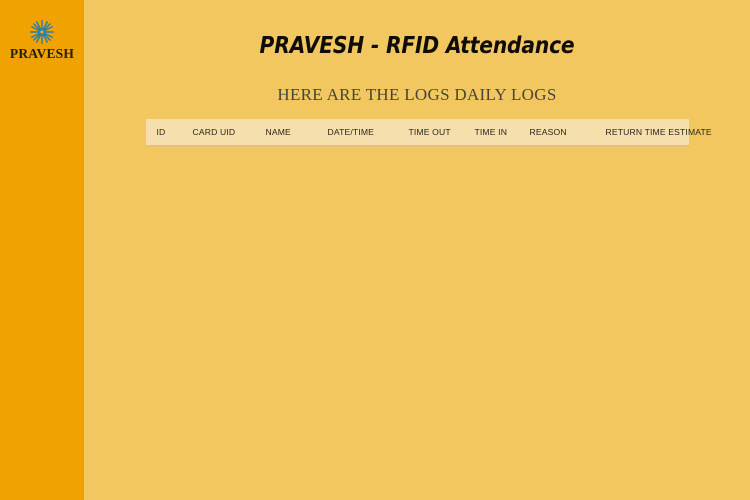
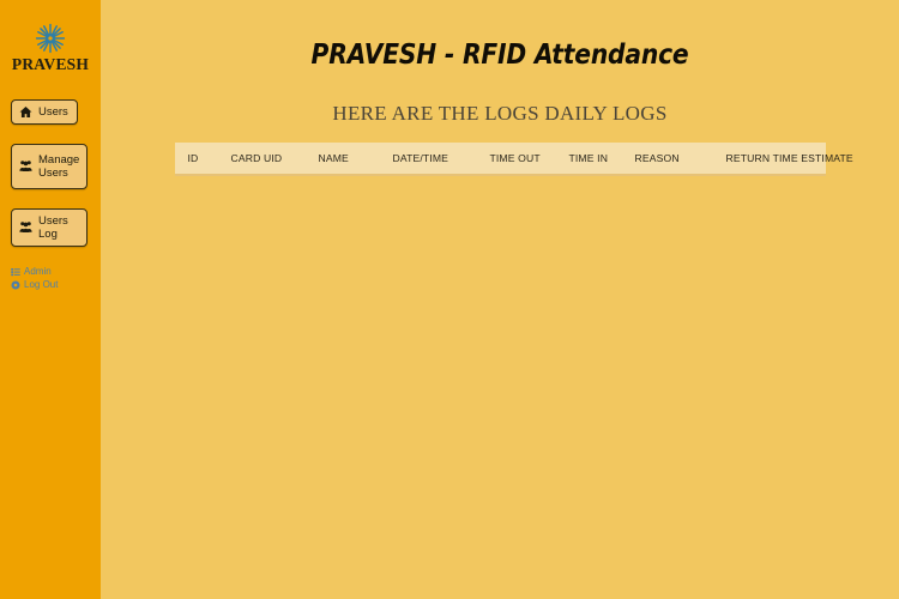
  PRAVESH
+ Users
+ Manage Users
+ Users Log
+ Admin
+ Log Out
  PRAVESH - RFID Attendance
  HERE ARE THE LOGS DAILY LOGS
  ID	CARD UID	NAME	DATE/TIME	TIME OUT	TIME IN	REASON	RETURN TIME ESTIMATE
